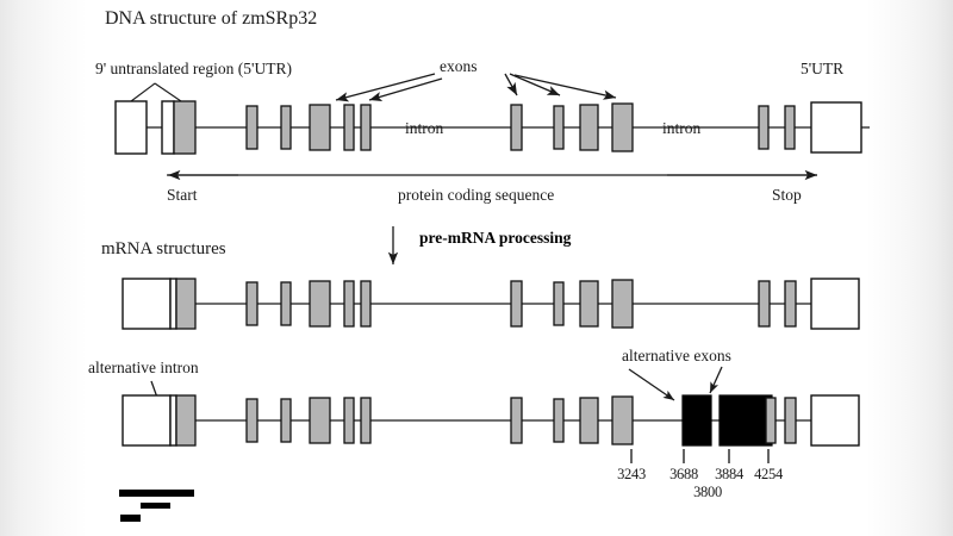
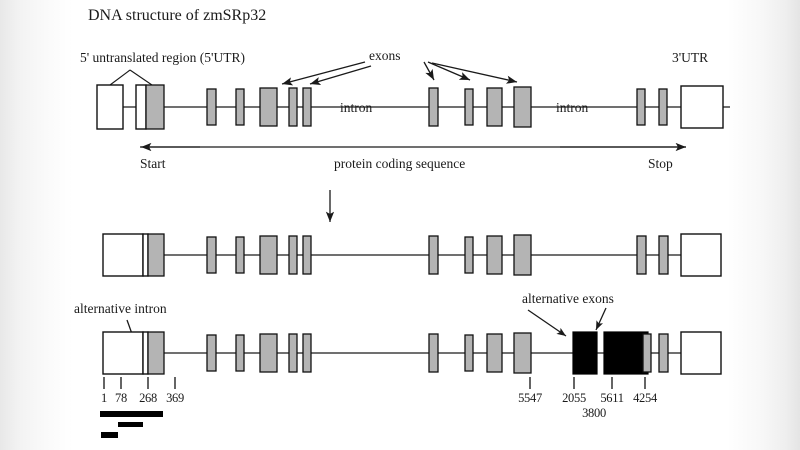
  DNA structure of zmSRp32
- 9' untranslated region (5'UTR)
+ 5' untranslated region (5'UTR)
  exons
- 5'UTR
+ 3'UTR
  intron
  intron
  Start
  protein coding sequence
  Stop
- pre-mRNA processing
- mRNA structures
  alternative intron
  alternative exons
+ 1
+ 78
+ 268
+ 369
- 3243
+ 5547
- 3688
+ 2055
  3800
- 3884
+ 5611
  4254
